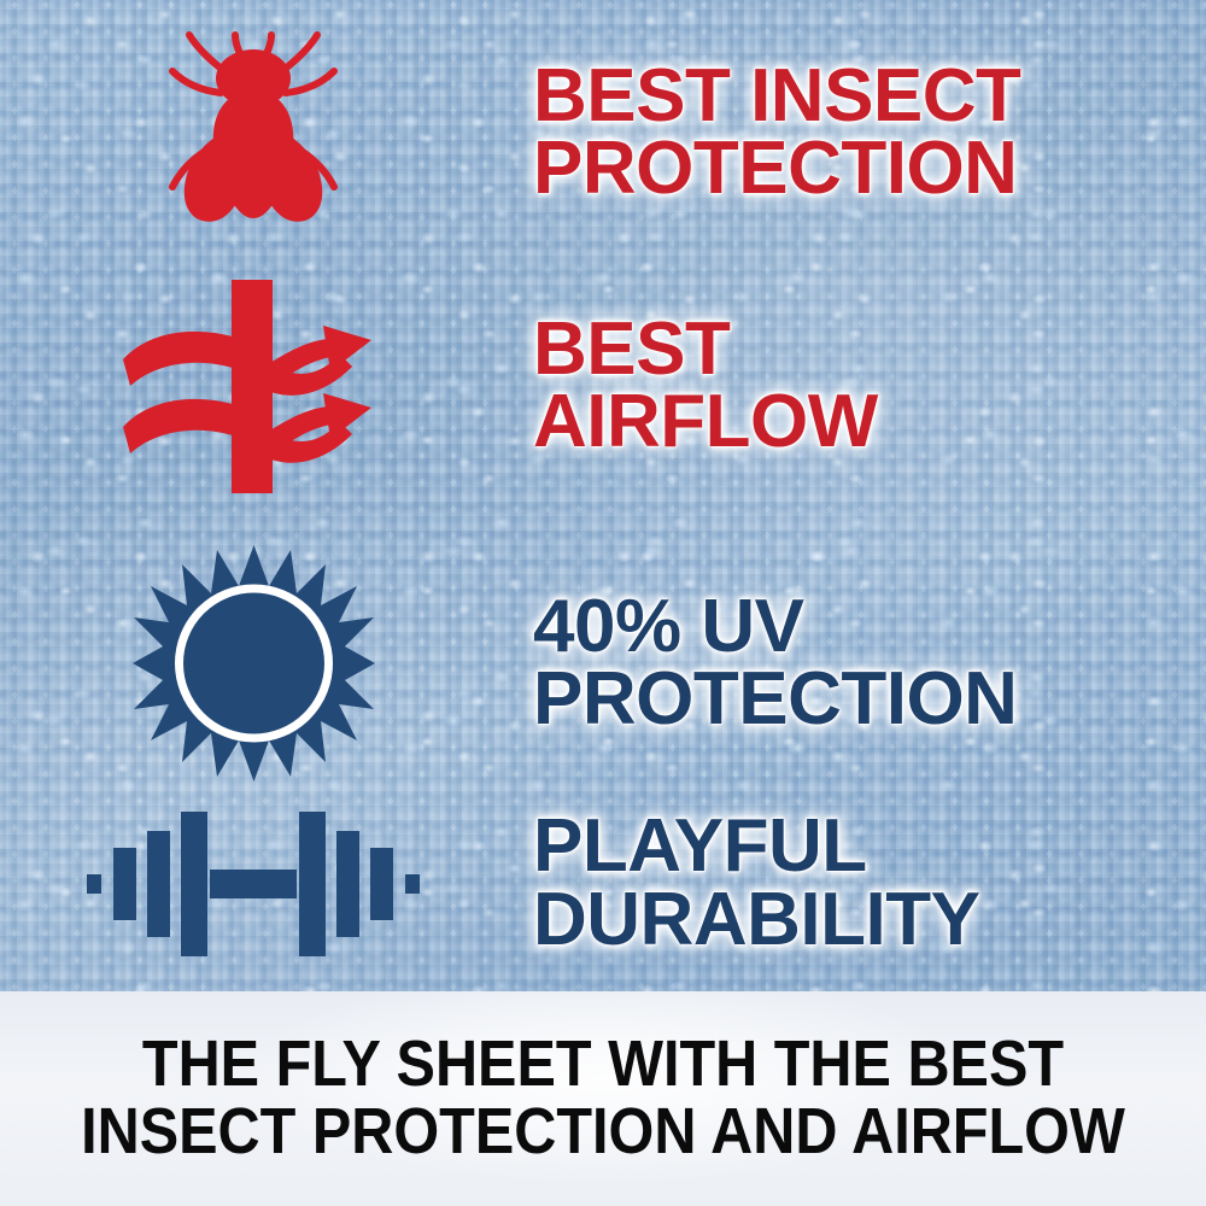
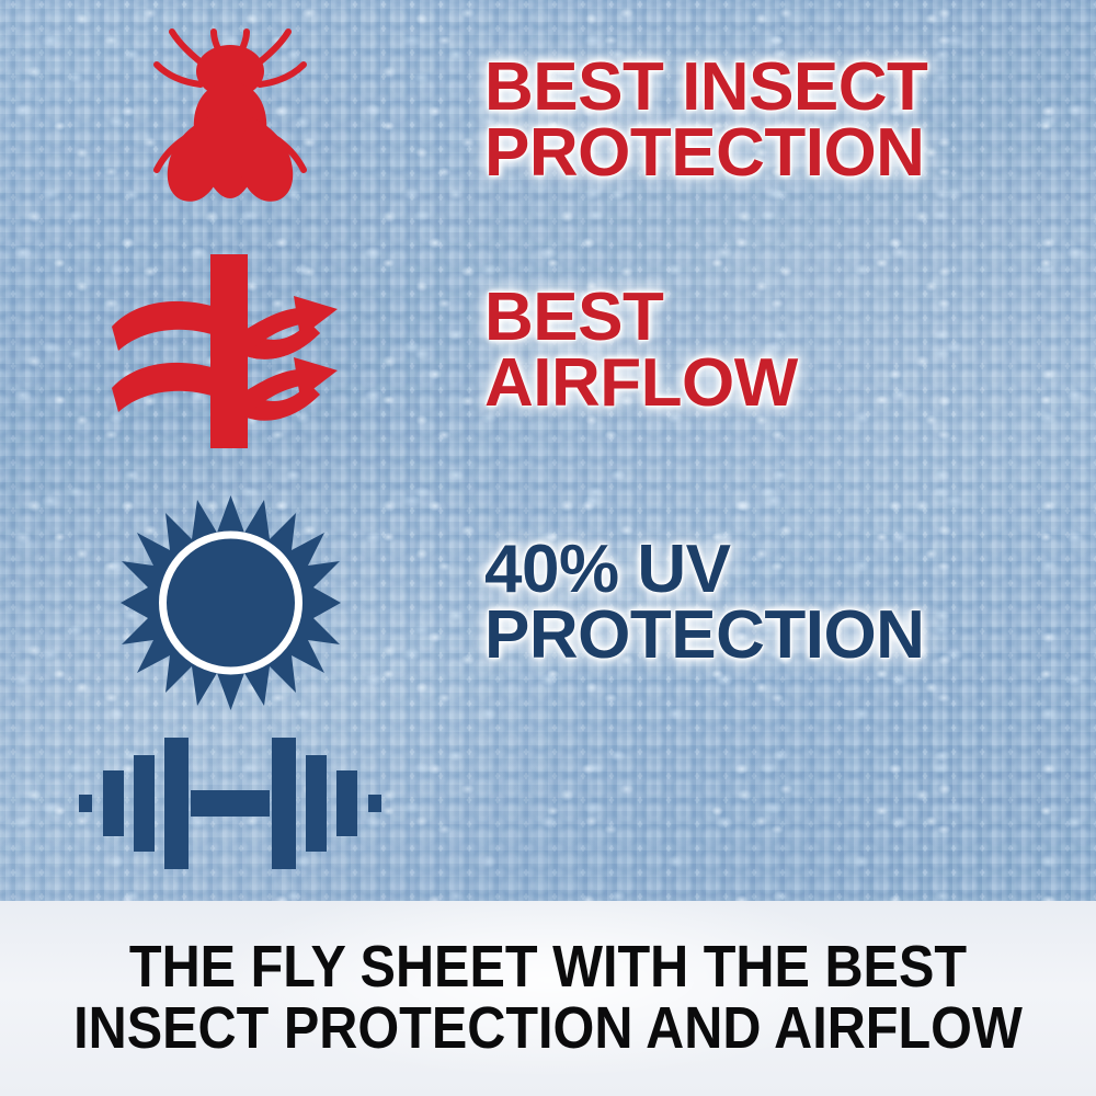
  BEST INSECT
  PROTECTION
  BEST
  AIRFLOW
  40% UV
  PROTECTION
- PLAYFUL
- DURABILITY
  THE FLY SHEET WITH THE BEST
  INSECT PROTECTION AND AIRFLOW
